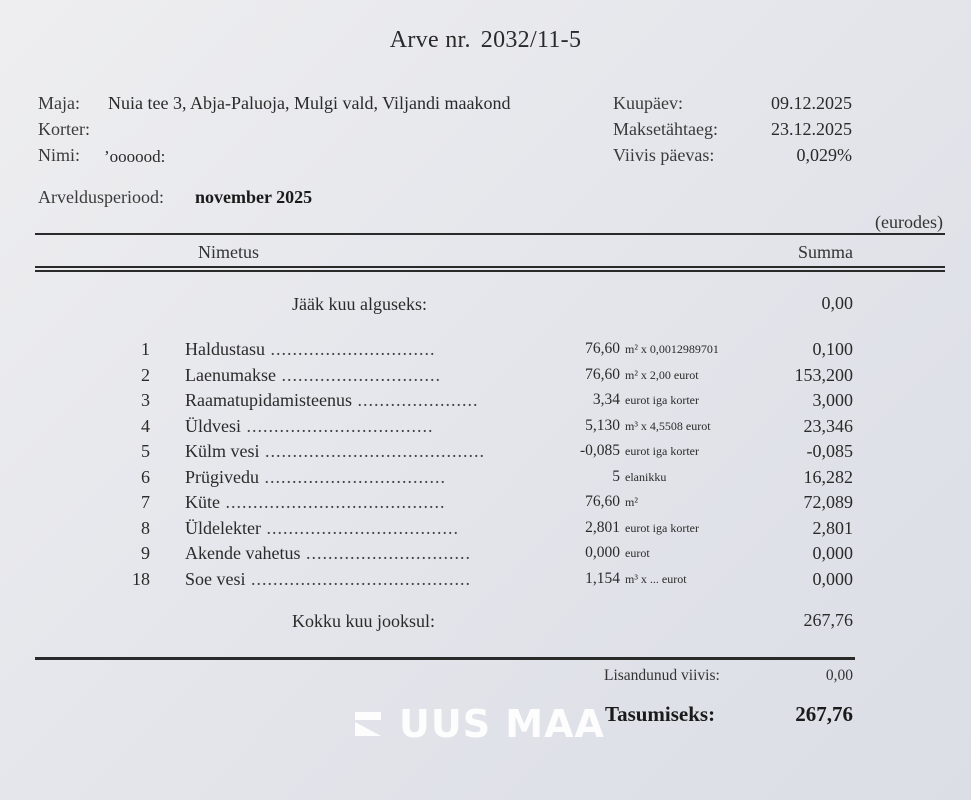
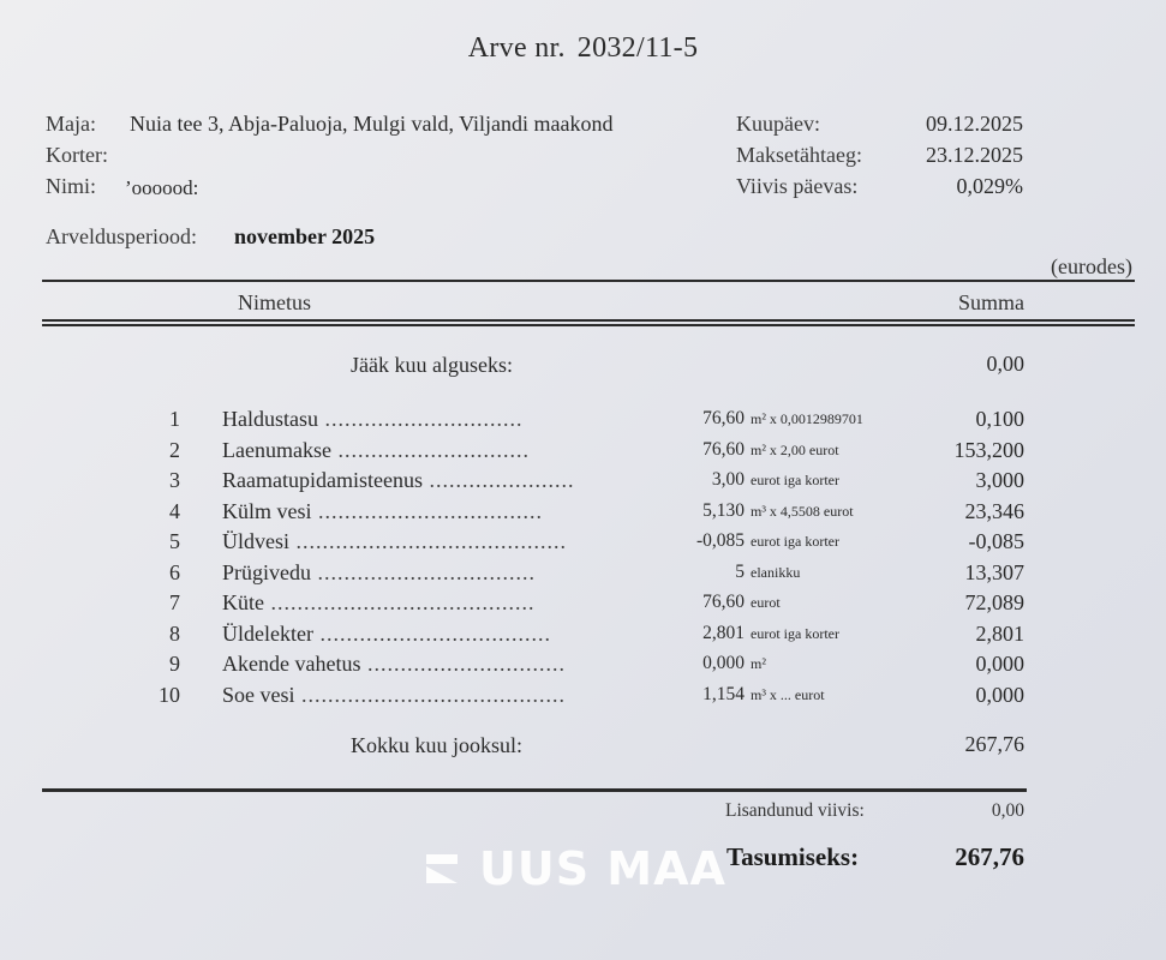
  Arve nr. 2032/11-5
  Maja:
  Nuia tee 3, Abja-Paluoja, Mulgi vald, Viljandi maakond
  Korter:
  Nimi:
  ’oooood:
  Arveldusperiood:
  november 2025
  Kuupäev:
  09.12.2025
  Maksetähtaeg:
  23.12.2025
  Viivis päevas:
  0,029%
  (eurodes)
  Nimetus
  Summa
  Jääk kuu alguseks:
  0,00
  1
  Haldustasu ..............................
  76,60 m² x 0,0012989701
  0,100
  2
  Laenumakse .............................
  76,60 m² x 2,00 eurot
  153,200
  3
  Raamatupidamisteenus ......................
- 3,34 eurot iga korter
+ 3,00 eurot iga korter
  3,000
  4
- Üldvesi ..................................
+ Külm vesi ..................................
  5,130 m³ x 4,5508 eurot
  23,346
  5
- Külm vesi ........................................
+ Üldvesi .........................................
  -0,085 eurot iga korter
  -0,085
  6
  Prügivedu .................................
  5 elanikku
- 16,282
+ 13,307
  7
  Küte ........................................
- 76,60 m²
+ 76,60 eurot
  72,089
  8
  Üldelekter ...................................
  2,801 eurot iga korter
  2,801
  9
  Akende vahetus ..............................
- 0,000 eurot
+ 0,000 m²
  0,000
- 18
+ 10
  Soe vesi ........................................
  1,154 m³ x ... eurot
  0,000
  Kokku kuu jooksul:
  267,76
  Lisandunud viivis:
  0,00
  Tasumiseks:
  267,76
  UUS MAA
